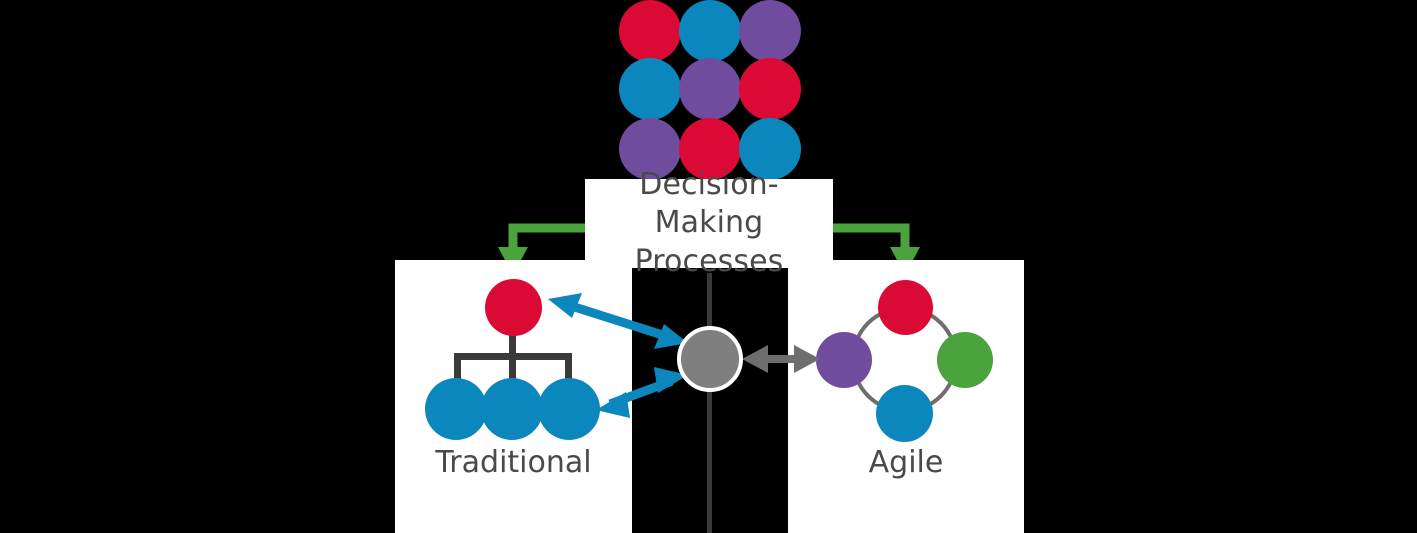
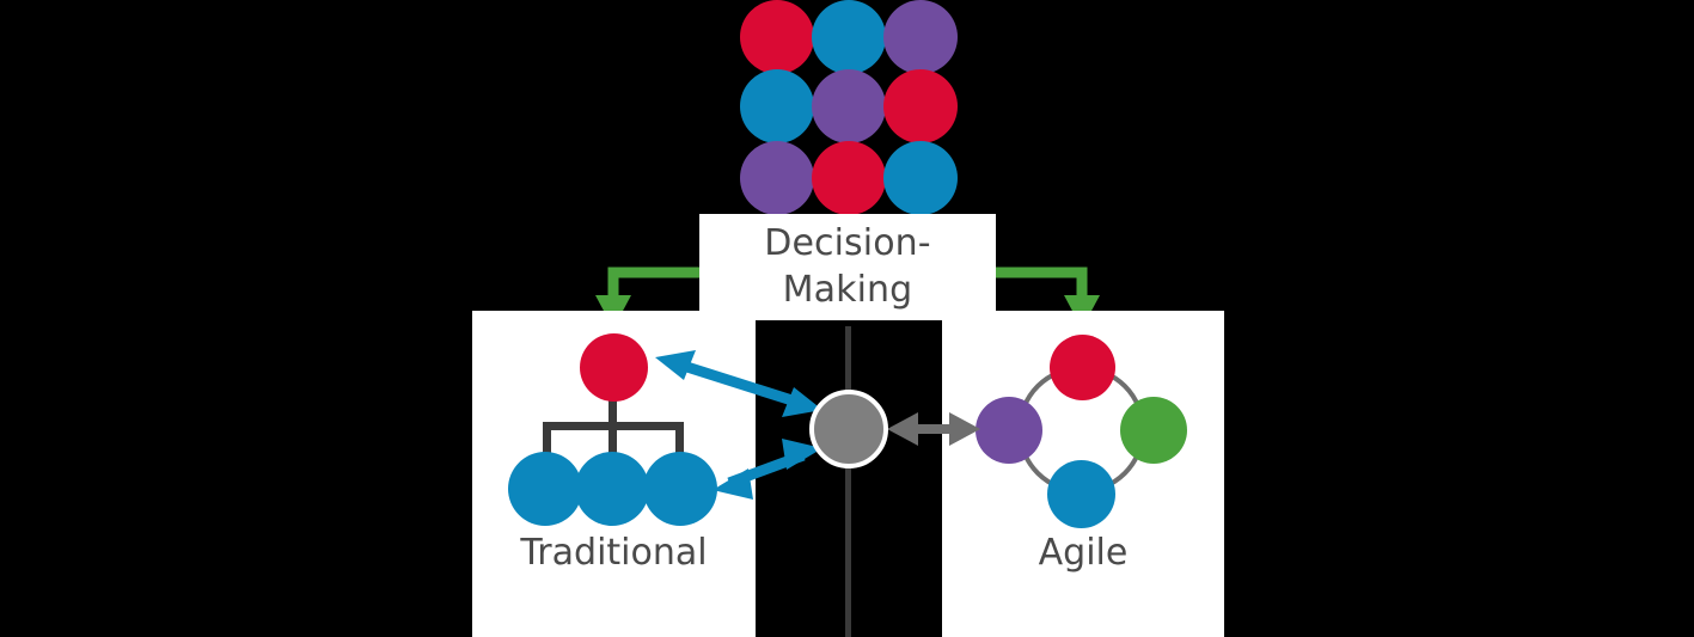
  Decision-Making
- Processes
  Traditional
  Agile
